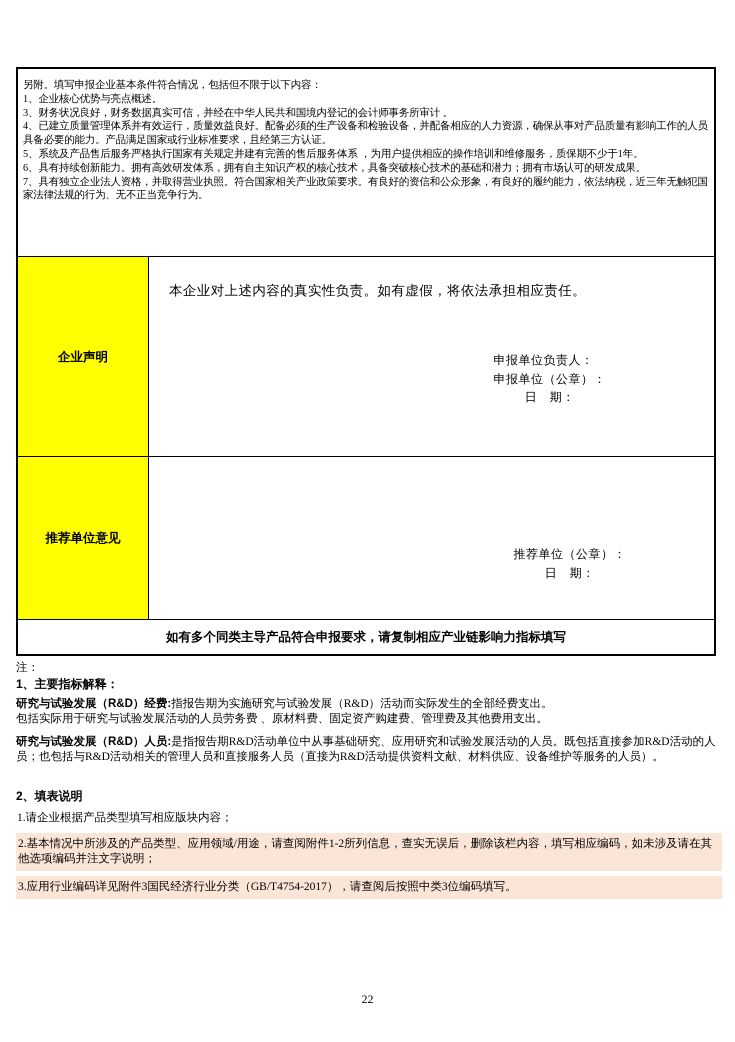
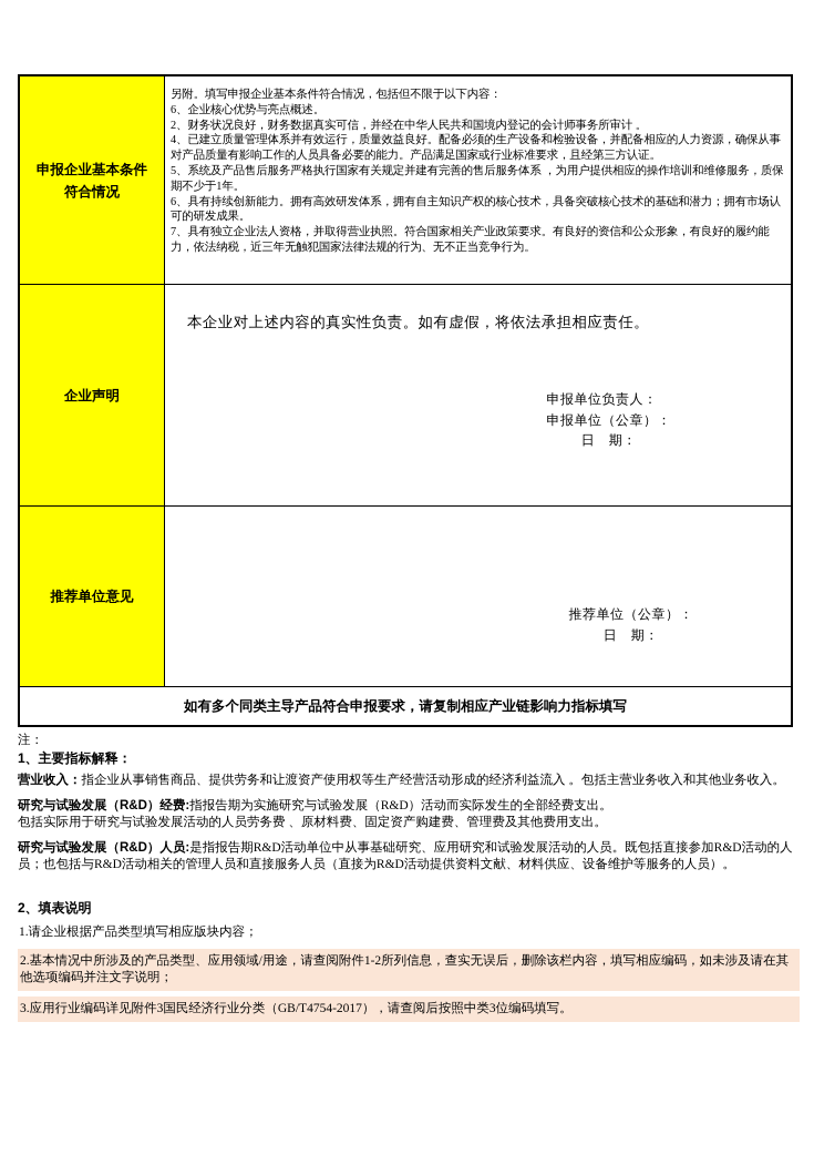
+ 申报企业基本条件符合情况
  另附。填写申报企业基本条件符合情况，包括但不限于以下内容：
- 1、企业核心优势与亮点概述。
+ 6、企业核心优势与亮点概述。
- 3、财务状况良好，财务数据真实可信，并经在中华人民共和国境内登记的会计师事务所审计 。
+ 2、财务状况良好，财务数据真实可信，并经在中华人民共和国境内登记的会计师事务所审计 。
  4、已建立质量管理体系并有效运行，质量效益良好。配备必须的生产设备和检验设备，并配备相应的人力资源，确保从事对产品质量有影响工作的人员具备必要的能力。产品满足国家或行业标准要求，且经第三方认证。
  5、系统及产品售后服务严格执行国家有关规定并建有完善的售后服务体系 ，为用户提供相应的操作培训和维修服务，质保期不少于1年。
  6、具有持续创新能力。拥有高效研发体系，拥有自主知识产权的核心技术，具备突破核心技术的基础和潜力；拥有市场认可的研发成果。
  7、具有独立企业法人资格，并取得营业执照。符合国家相关产业政策要求。有良好的资信和公众形象，有良好的履约能力，依法纳税，近三年无触犯国家法律法规的行为、无不正当竞争行为。
  企业声明
  本企业对上述内容的真实性负责。如有虚假，将依法承担相应责任。
  申报单位负责人：
  申报单位（公章）：
  日 期：
  推荐单位意见
  推荐单位（公章）：
  日 期：
  如有多个同类主导产品符合申报要求，请复制相应产业链影响力指标填写
  注：
  1、主要指标解释：
+ 营业收入：指企业从事销售商品、提供劳务和让渡资产使用权等生产经营活动形成的经济利益流入 。包括主营业务收入和其他业务收入。
  研究与试验发展（R&D）经费:指报告期为实施研究与试验发展（R&D）活动而实际发生的全部经费支出。
  包括实际用于研究与试验发展活动的人员劳务费 、原材料费、固定资产购建费、管理费及其他费用支出。
  研究与试验发展（R&D）人员:是指报告期R&D活动单位中从事基础研究、应用研究和试验发展活动的人员。既包括直接参加R&D活动的人员；也包括与R&D活动相关的管理人员和直接服务人员（直接为R&D活动提供资料文献、材料供应、设备维护等服务的人员）。
  2、填表说明
  1.请企业根据产品类型填写相应版块内容；
  2.基本情况中所涉及的产品类型、应用领域/用途，请查阅附件1-2所列信息，查实无误后，删除该栏内容，填写相应编码，如未涉及请在其他选项编码并注文字说明；
  3.应用行业编码详见附件3国民经济行业分类（GB/T4754-2017），请查阅后按照中类3位编码填写。
- 22
